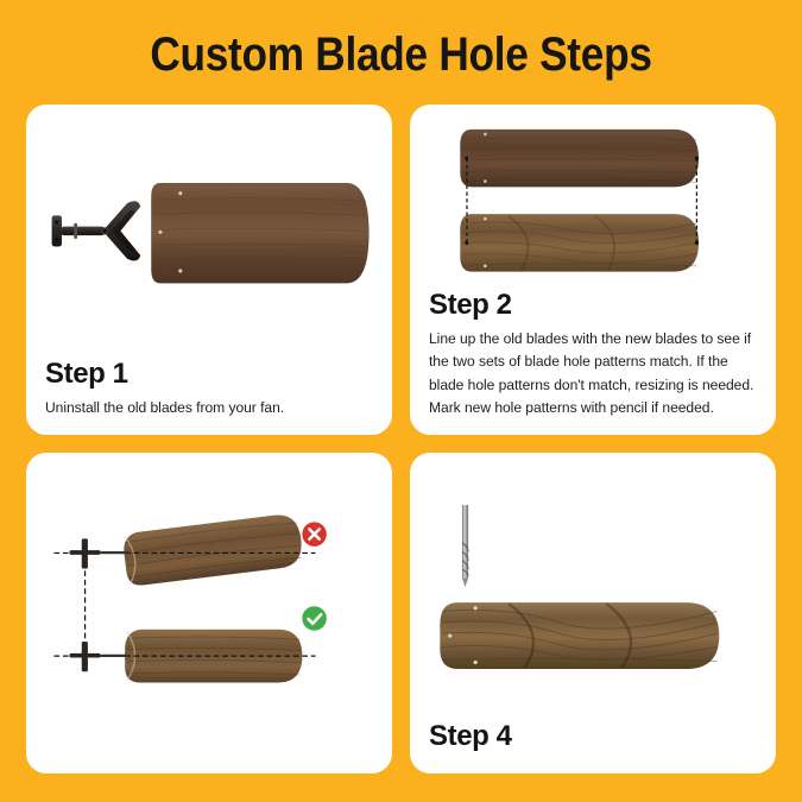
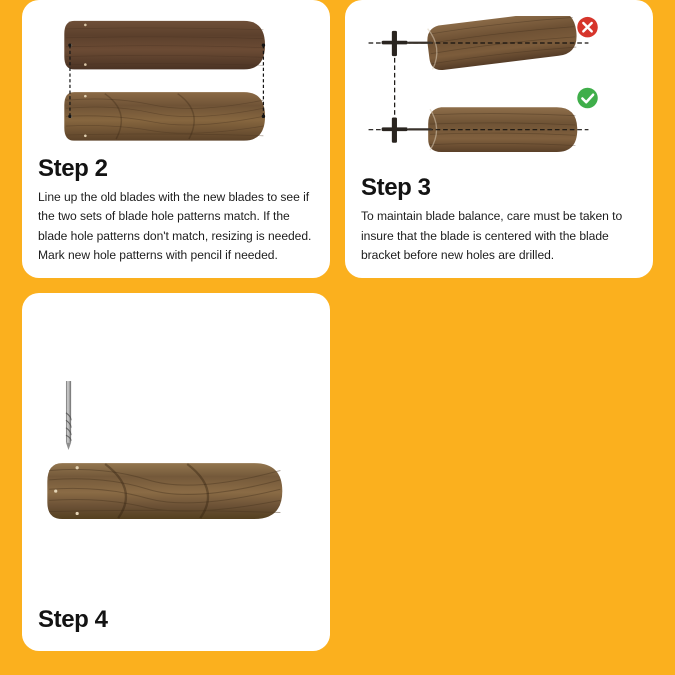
- Custom Blade Hole Steps
- Step 1
- Uninstall the old blades from your fan.
  Step 2
  Line up the old blades with the new blades to see if the two sets of blade hole patterns match. If the blade hole patterns don't match, resizing is needed. Mark new hole patterns with pencil if needed.
+ Step 3
+ To maintain blade balance, care must be taken to insure that the blade is centered with the blade bracket before new holes are drilled.
  Step 4
